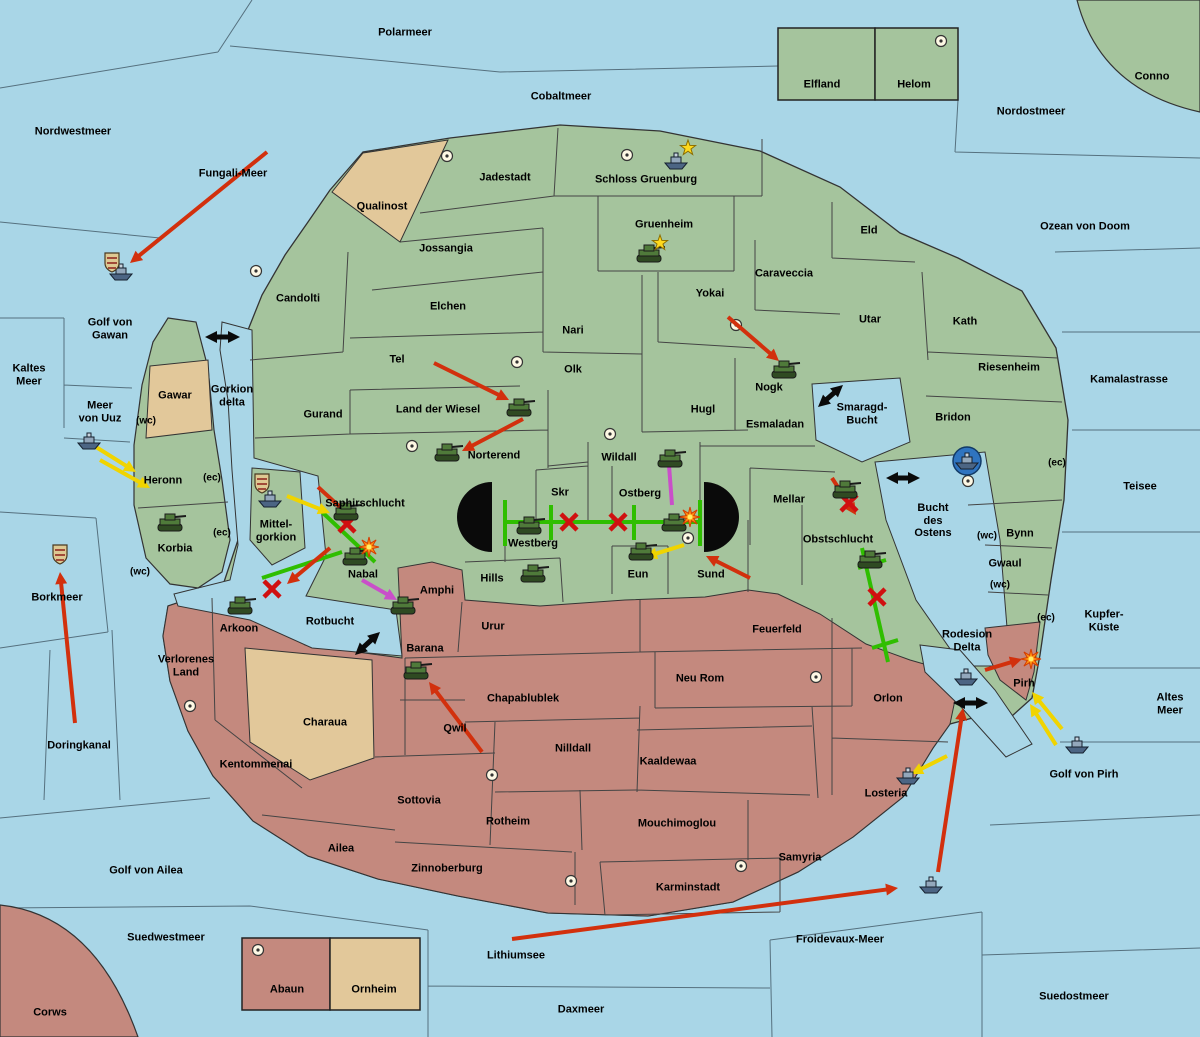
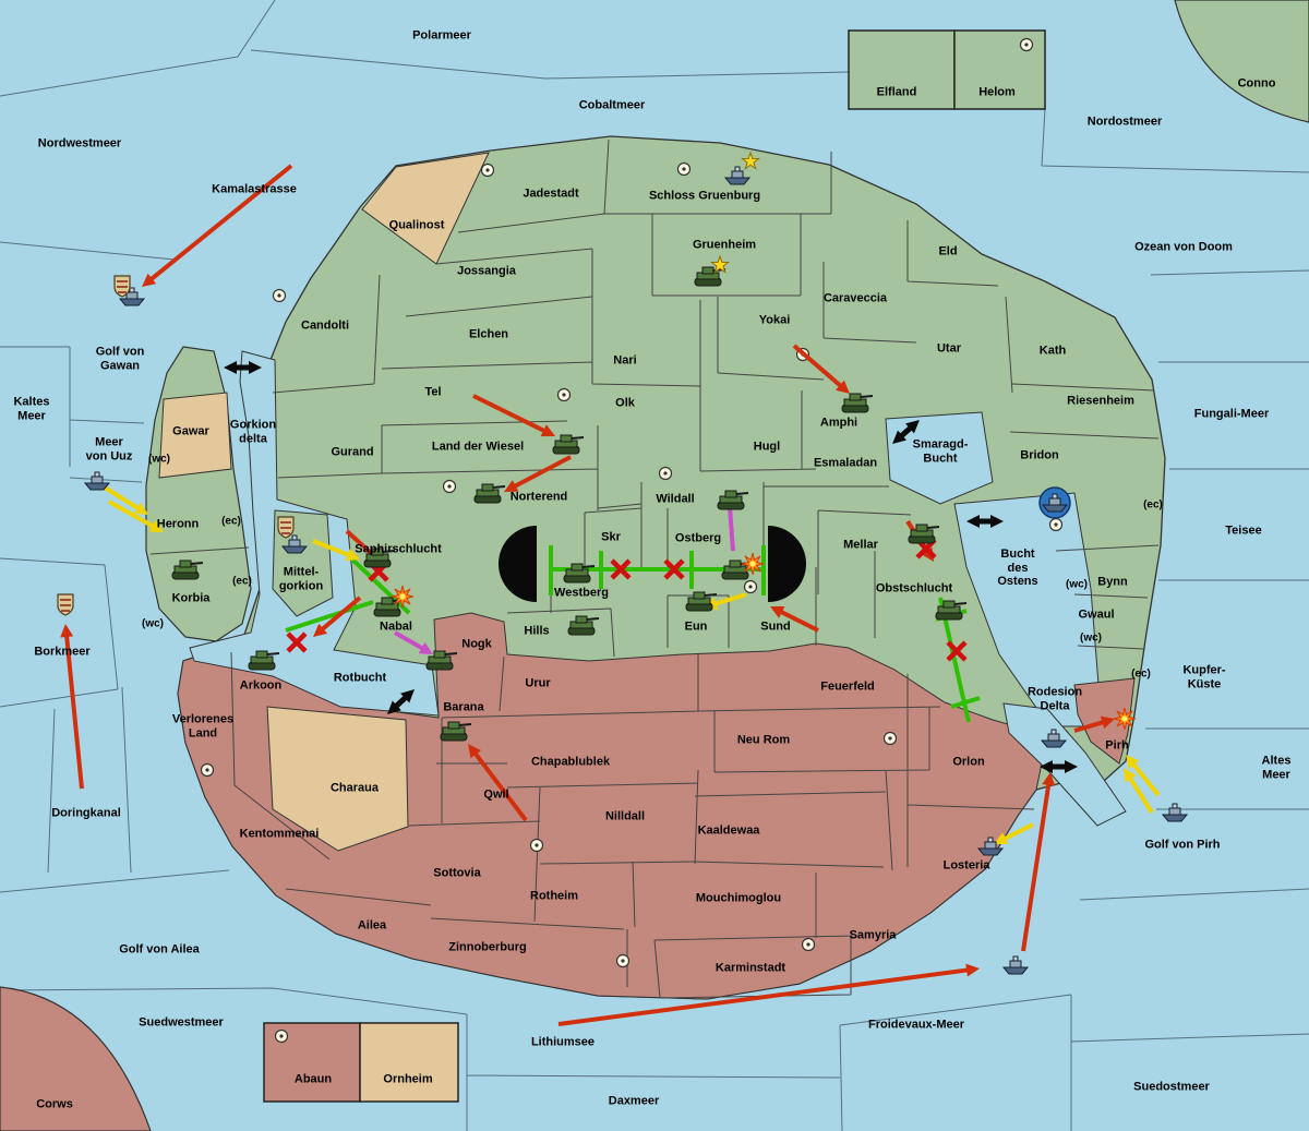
  Polarmeer
  Cobaltmeer
  Nordostmeer
  Nordwestmeer
- Fungali-Meer
+ Kamalastrasse
  Ozean von Doom
  Conno
  Golf von
  Gawan
  Kaltes
  Meer
  Meer
  von Uuz
  Gorkion
  delta
- Kamalastrasse
+ Fungali-Meer
  Smaragd-
  Bucht
  Teisee
  Bucht
  des
  Ostens
  Borkmeer
  Rotbucht
  Kupfer-
  Küste
  Rodesion
  Delta
  Doringkanal
  Altes
  Meer
  Golf von Pirh
  Golf von Ailea
  Suedwestmeer
  Corws
  Lithiumsee
  Daxmeer
  Froidevaux-Meer
  Suedostmeer
  Elfland
  Helom
  Jadestadt
  Schloss Gruenburg
  Qualinost
  Jossangia
  Gruenheim
  Eld
  Caraveccia
  Candolti
  Elchen
  Yokai
  Utar
  Kath
  Nari
  Tel
  Olk
  Riesenheim
- Nogk
+ Amphi
  Gawar
  Land der Wiesel
  Hugl
  Gurand
  Bridon
  Esmaladan
  Norterend
  Wildall
  Heronn
  Skr
  Ostberg
  Mellar
  Saphirschlucht
  Mittel-
  gorkion
  Bynn
  Obstschlucht
  Westberg
  Korbia
  Gwaul
  Nabal
  Eun
  Sund
  Hills
- Amphi
+ Nogk
  Arkoon
  Urur
  Feuerfeld
  Barana
  Verlorenes
  Land
  Neu Rom
  Pirh
  Orlon
  Chapablublek
  Charaua
  Qwil
  Nilldall
  Kentommenai
  Kaaldewaa
  Losteria
  Sottovia
  Rotheim
  Mouchimoglou
  Ailea
  Samyria
  Zinnoberburg
  Karminstadt
  Abaun
  Ornheim
  (wc)
  (ec)
  (ec)
  (wc)
  (ec)
  (wc)
  (wc)
  (ec)
